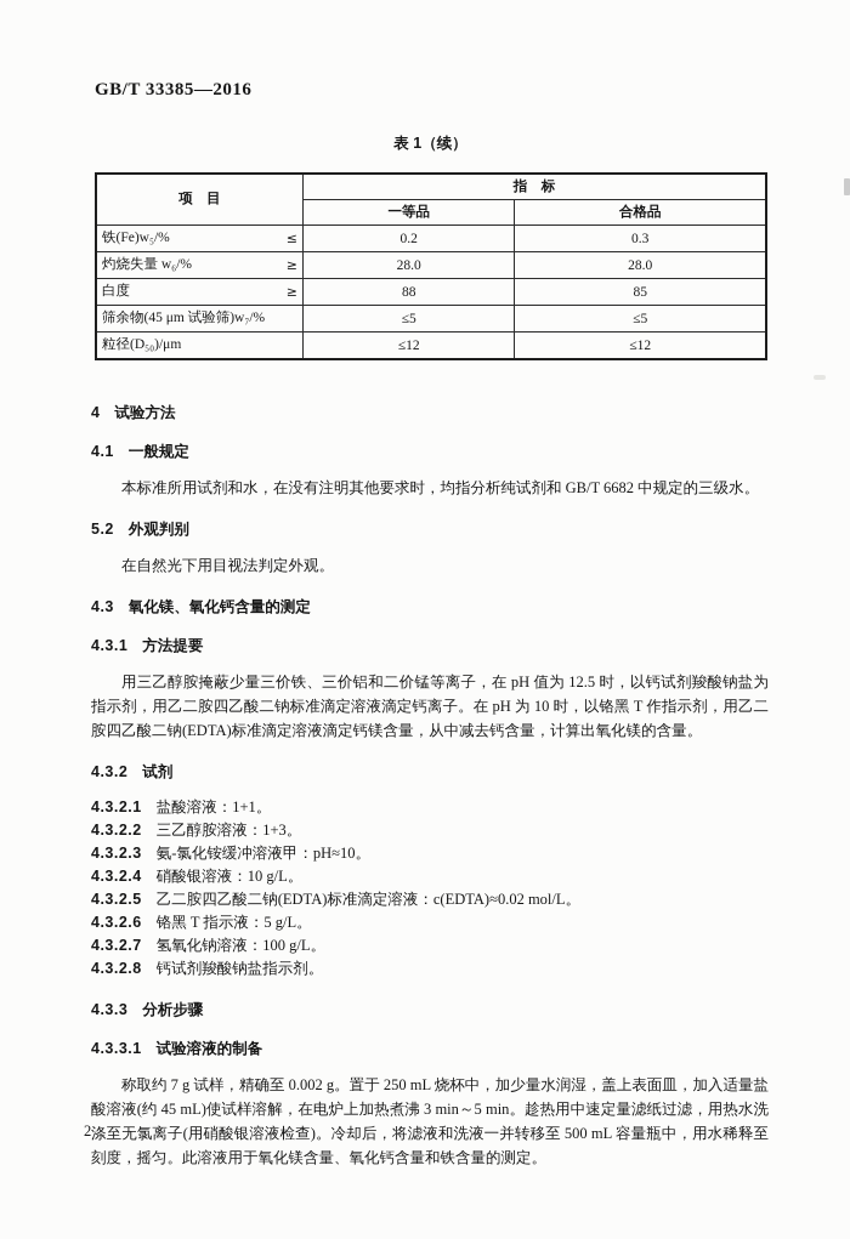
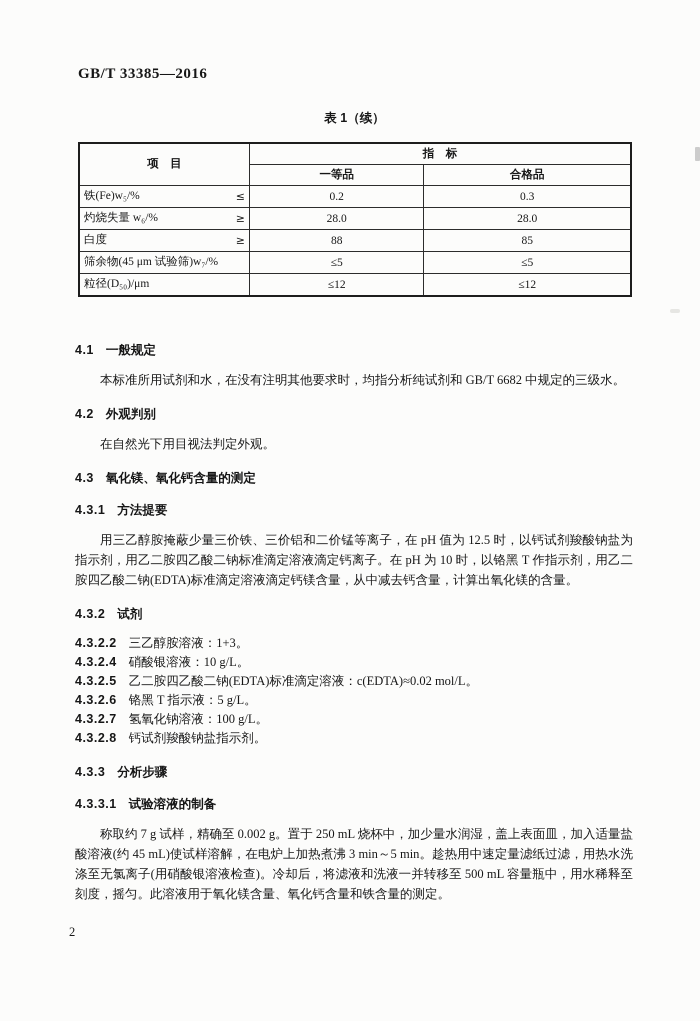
  GB/T 33385—2016
  表 1（续）
  项 目	指 标
  一等品	合格品
  铁(Fe)w₅/% ≤	0.2	0.3
  灼烧失量 w₆/% ≥	28.0	28.0
  白度 ≥	88	85
  筛余物(45 μm 试验筛)w₇/%	≤5	≤5
  粒径(D₅₀)/μm	≤12	≤12
- 4 试验方法
  4.1 一般规定
  本标准所用试剂和水，在没有注明其他要求时，均指分析纯试剂和 GB/T 6682 中规定的三级水。
- 5.2 外观判别
+ 4.2 外观判别
  在自然光下用目视法判定外观。
  4.3 氧化镁、氧化钙含量的测定
  4.3.1 方法提要
  用三乙醇胺掩蔽少量三价铁、三价铝和二价锰等离子，在 pH 值为 12.5 时，以钙试剂羧酸钠盐为指示剂，用乙二胺四乙酸二钠标准滴定溶液滴定钙离子。在 pH 为 10 时，以铬黑 T 作指示剂，用乙二胺四乙酸二钠(EDTA)标准滴定溶液滴定钙镁含量，从中减去钙含量，计算出氧化镁的含量。
  4.3.2 试剂
- 4.3.2.1 盐酸溶液：1+1。
  4.3.2.2 三乙醇胺溶液：1+3。
- 4.3.2.3 氨-氯化铵缓冲溶液甲：pH≈10。
  4.3.2.4 硝酸银溶液：10 g/L。
  4.3.2.5 乙二胺四乙酸二钠(EDTA)标准滴定溶液：c(EDTA)≈0.02 mol/L。
  4.3.2.6 铬黑 T 指示液：5 g/L。
  4.3.2.7 氢氧化钠溶液：100 g/L。
  4.3.2.8 钙试剂羧酸钠盐指示剂。
  4.3.3 分析步骤
  4.3.3.1 试验溶液的制备
  称取约 7 g 试样，精确至 0.002 g。置于 250 mL 烧杯中，加少量水润湿，盖上表面皿，加入适量盐酸溶液(约 45 mL)使试样溶解，在电炉上加热煮沸 3 min～5 min。趁热用中速定量滤纸过滤，用热水洗涤至无氯离子(用硝酸银溶液检查)。冷却后，将滤液和洗液一并转移至 500 mL 容量瓶中，用水稀释至刻度，摇匀。此溶液用于氧化镁含量、氧化钙含量和铁含量的测定。
  2
